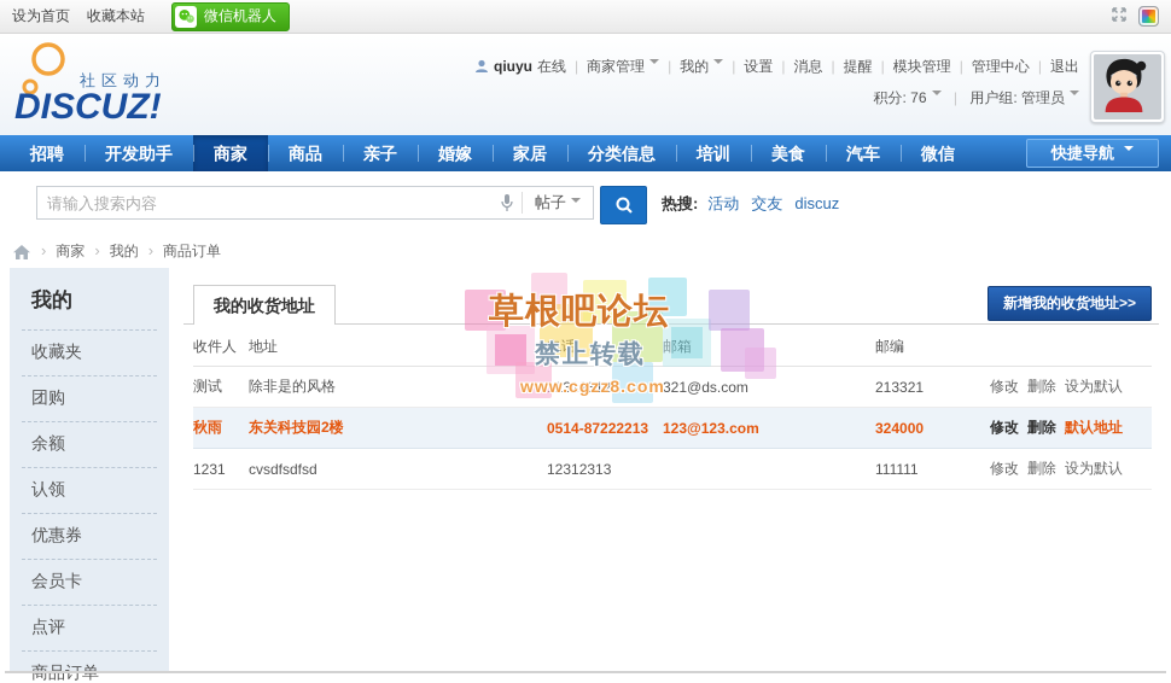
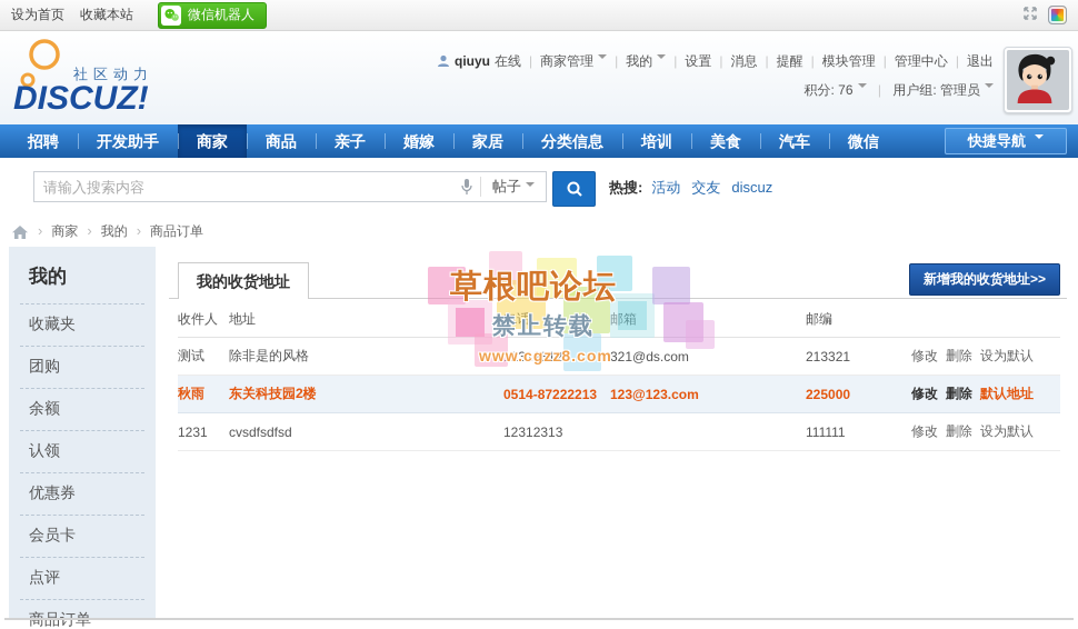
  设为首页
  收藏本站
  微信机器人
  社区动力
  DISCUZ!
  qiuyu 在线 | 商家管理 | 我的 | 设置 | 消息 | 提醒 | 模块管理 | 管理中心 | 退出
  积分: 76 | 用户组: 管理员
  招聘
  开发助手
  商家
  商品
  亲子
  婚嫁
  家居
  分类信息
  培训
  美食
  汽车
  微信
  快捷导航
  请输入搜索内容
  帖子
  热搜:
  活动 交友 discuz
  › 商家 › 我的 › 商品订单
  我的
  收藏夹
  团购
  余额
  认领
  优惠券
  会员卡
  点评
  我的收货地址
  新增我的收货地址>>
  收件人	地址	电话	邮箱	邮编
  测试	除非是的风格	12312312	321@ds.com	213321	修改 删除 设为默认
- 秋雨	东关科技园2楼	0514-87222213	123@123.com	324000	修改 删除 默认地址
+ 秋雨	东关科技园2楼	0514-87222213	123@123.com	225000	修改 删除 默认地址
  1231	cvsdfsdfsd	12312313		111111	修改 删除 设为默认
  草根吧论坛
  禁止转载
  www.cgzz8.com
